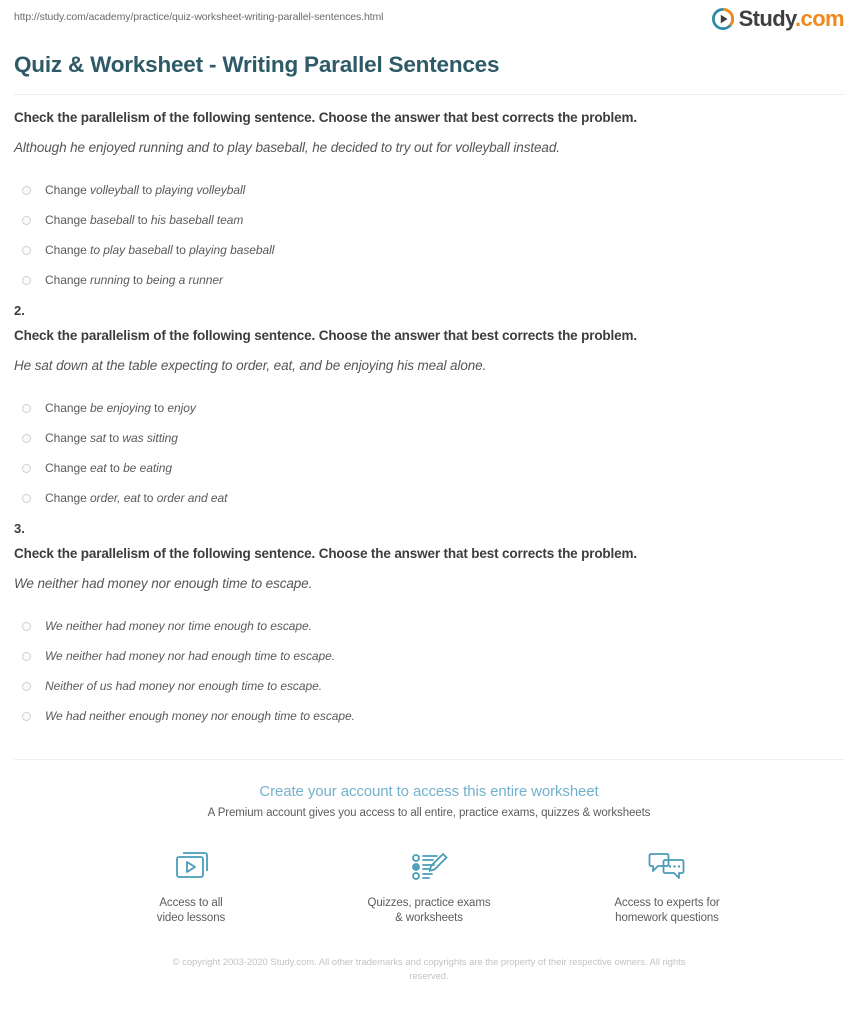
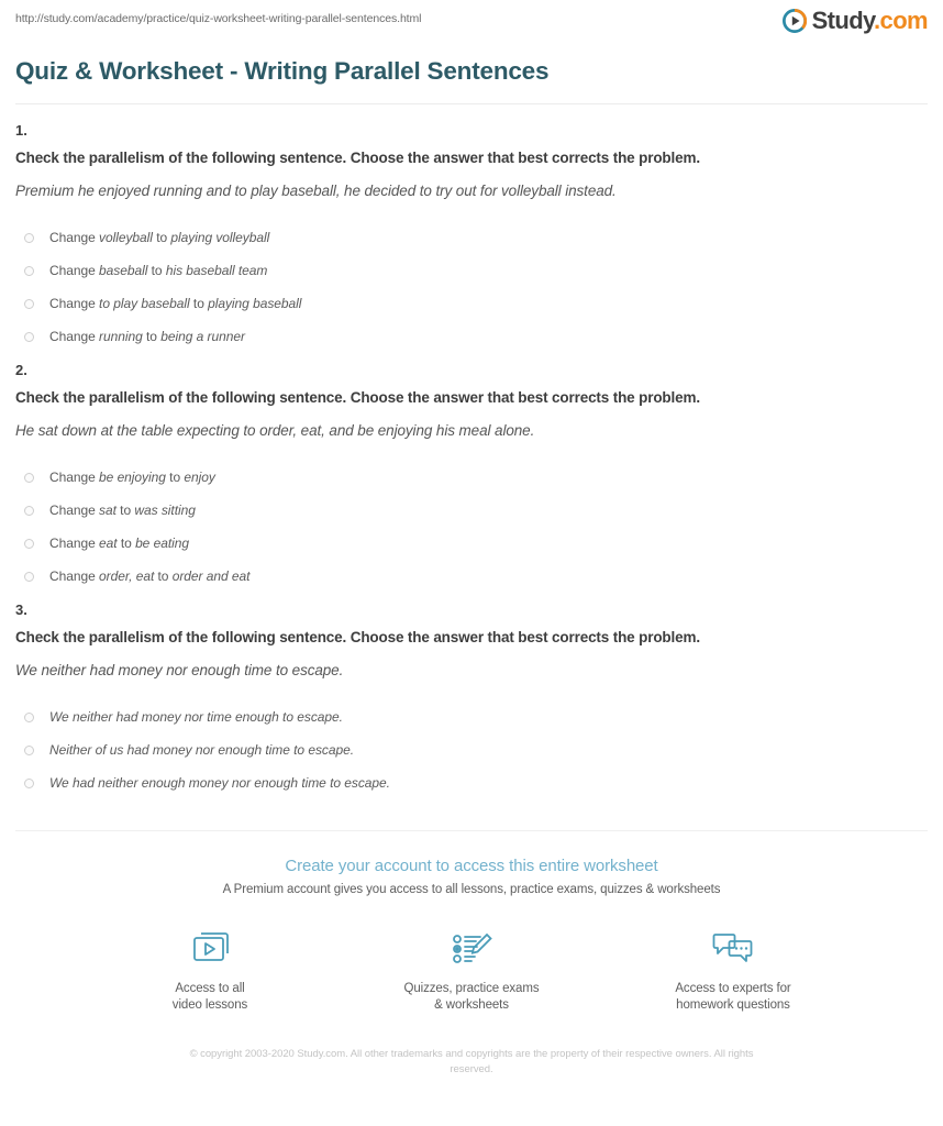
  http://study.com/academy/practice/quiz-worksheet-writing-parallel-sentences.html
  Study.com
  Quiz & Worksheet - Writing Parallel Sentences
+ 1.
  Check the parallelism of the following sentence. Choose the answer that best corrects the problem.
- Although he enjoyed running and to play baseball, he decided to try out for volleyball instead.
+ Premium he enjoyed running and to play baseball, he decided to try out for volleyball instead.
  Change volleyball to playing volleyball
  Change baseball to his baseball team
  Change to play baseball to playing baseball
  Change running to being a runner
  2.
  Check the parallelism of the following sentence. Choose the answer that best corrects the problem.
  He sat down at the table expecting to order, eat, and be enjoying his meal alone.
  Change be enjoying to enjoy
  Change sat to was sitting
  Change eat to be eating
  Change order, eat to order and eat
  3.
  Check the parallelism of the following sentence. Choose the answer that best corrects the problem.
  We neither had money nor enough time to escape.
  We neither had money nor time enough to escape.
- We neither had money nor had enough time to escape.
  Neither of us had money nor enough time to escape.
  We had neither enough money nor enough time to escape.
  Create your account to access this entire worksheet
- A Premium account gives you access to all entire, practice exams, quizzes & worksheets
+ A Premium account gives you access to all lessons, practice exams, quizzes & worksheets
  Access to all
  video lessons
  Quizzes, practice exams
  & worksheets
  Access to experts for
  homework questions
  © copyright 2003-2020 Study.com. All other trademarks and copyrights are the property of their respective owners. All rights reserved.
